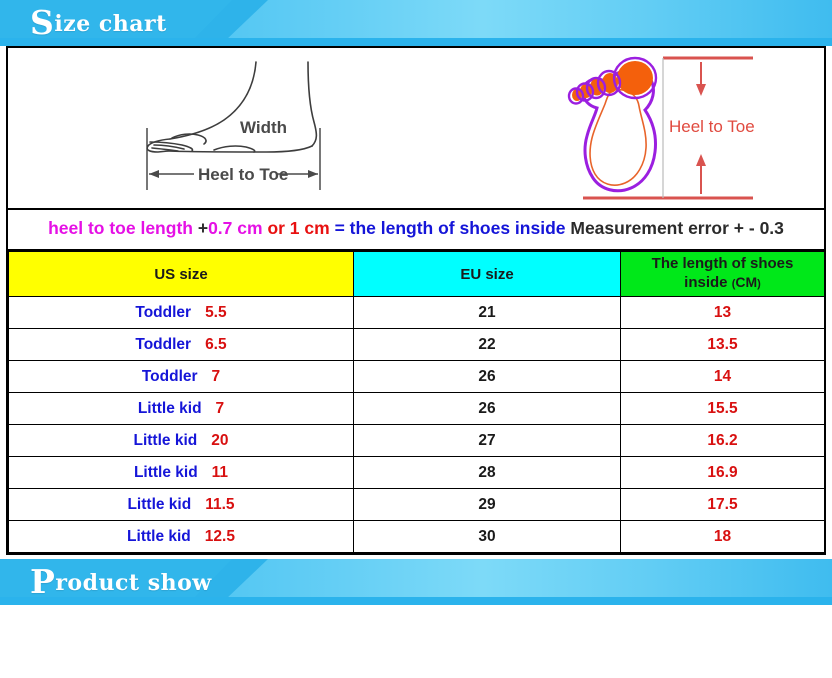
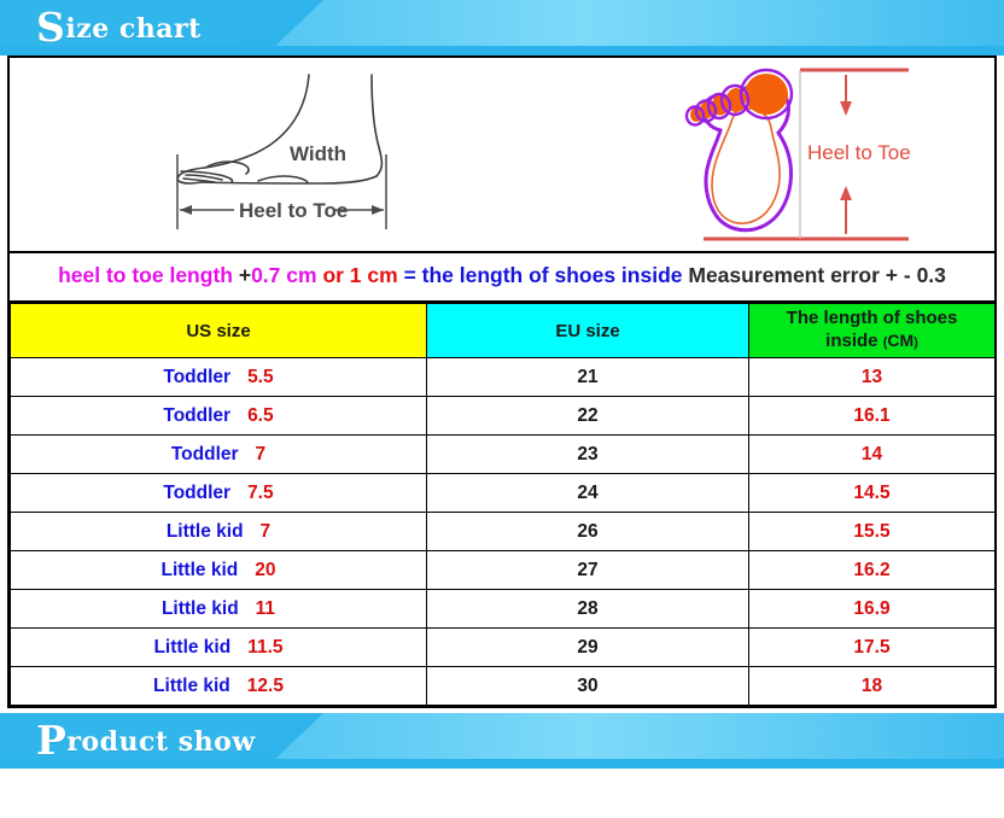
  Size chart
  Width
  Heel to Toe
  Heel to Toe
  heel to toe length +0.7 cm or 1 cm = the length of shoes inside Measurement error + - 0.3
  US size	EU size	The length of shoes inside (CM)
  Toddler 5.5	21	13
- Toddler 6.5	22	13.5
+ Toddler 6.5	22	16.1
- Toddler 7	26	14
+ Toddler 7	23	14
+ Toddler 7.5	24	14.5
  Little kid 7	26	15.5
  Little kid 20	27	16.2
  Little kid 11	28	16.9
  Little kid 11.5	29	17.5
  Little kid 12.5	30	18
  Product show
